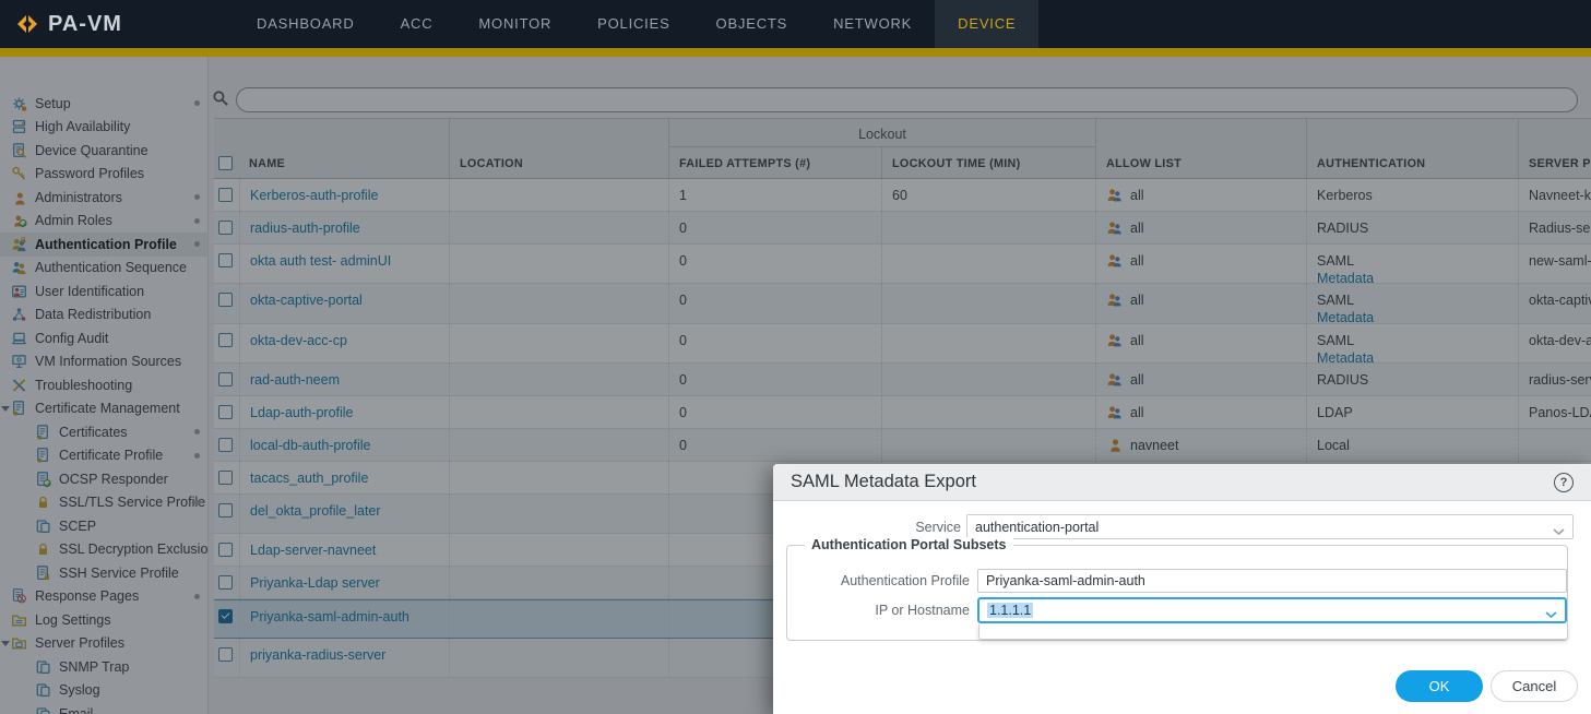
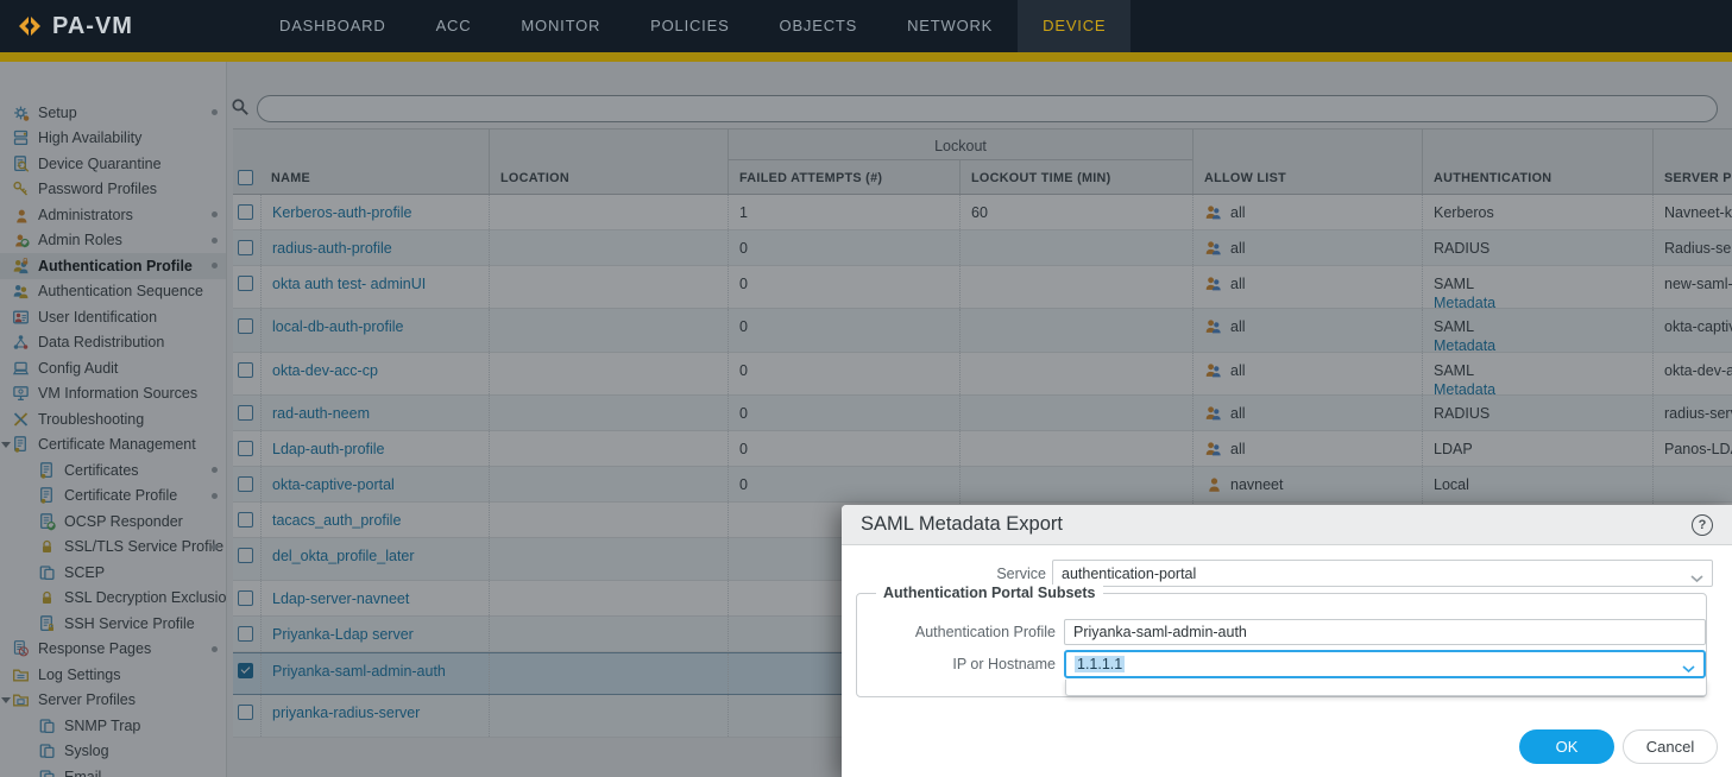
  PA-VM
  DASHBOARD
  ACC
  MONITOR
  POLICIES
  OBJECTS
  NETWORK
  DEVICE
  Setup
  High Availability
  Device Quarantine
  Password Profiles
  Administrators
  Admin Roles
  Authentication Profile
  Authentication Sequence
  User Identification
  Data Redistribution
  Config Audit
  VM Information Sources
  Troubleshooting
  Certificate Management
  Certificates
  Certificate Profile
  OCSP Responder
  SSL/TLS Service Profie
  SCEP
  SSL Decryption Exclusio
  SSH Service Profile
  Response Pages
  Log Settings
  Server Profiles
  SNMP Trap
  Syslog
  NAME
  LOCATION
  Lockout
  FAILED ATTEMPTS (#)
  LOCKOUT TIME (MIN)
  ALLOW LIST
  AUTHENTICATION
  SERVER P
  Kerberos-auth-profile
  1
  60
  all
  Kerberos
  Navneet-k
  radius-auth-profile
  0
  all
  RADIUS
  Radius-se
  okta auth test- adminUI
  0
  all
  SAML
  Metadata
  new-saml-
- okta-captive-portal
+ local-db-auth-profile
  0
  all
  SAML
  Metadata
  okta-capti
  okta-dev-acc-cp
  0
  all
  SAML
  Metadata
  okta-dev-a
  rad-auth-neem
  0
  all
  RADIUS
  radius-ser
  Ldap-auth-profile
  0
  all
  LDAP
  Panos-LD
- local-db-auth-profile
+ okta-captive-portal
  0
  navneet
  Local
  tacacs_auth_profile
  del_okta_profile_later
  Ldap-server-navneet
  Priyanka-Ldap server
  Priyanka-saml-admin-auth
  priyanka-radius-server
  SAML Metadata Export
  ?
  Service
  authentication-portal
  Authentication Portal Subsets
  Authentication Profile
  Priyanka-saml-admin-auth
  IP or Hostname
  1.1.1.1
  OK
  Cancel
